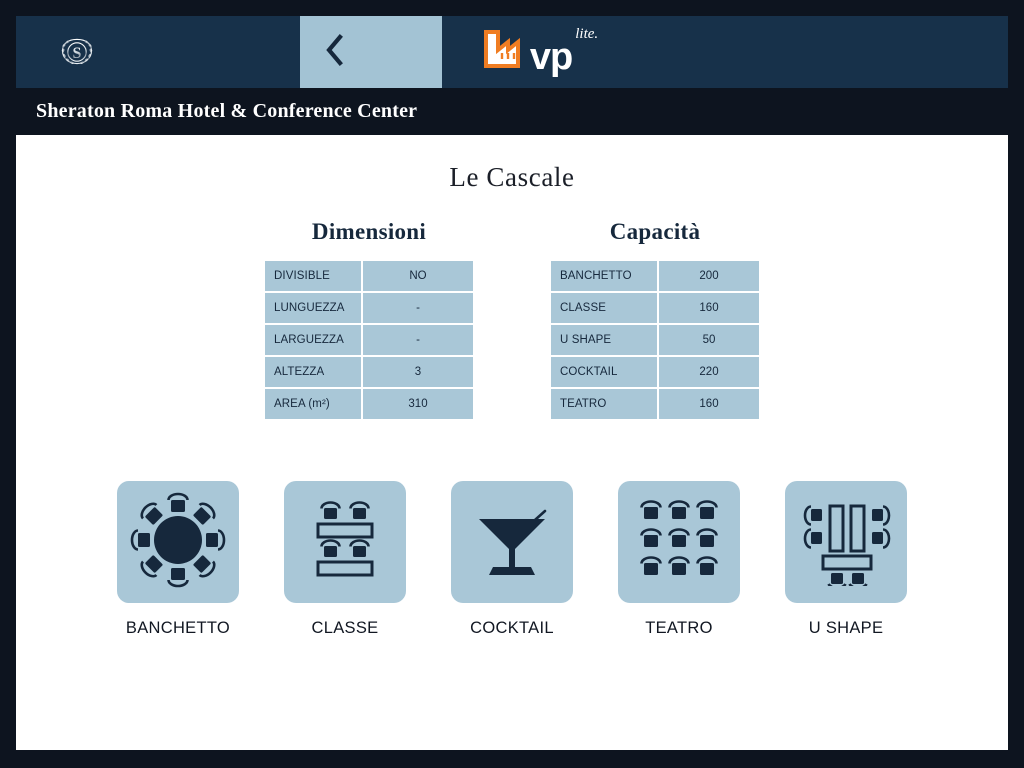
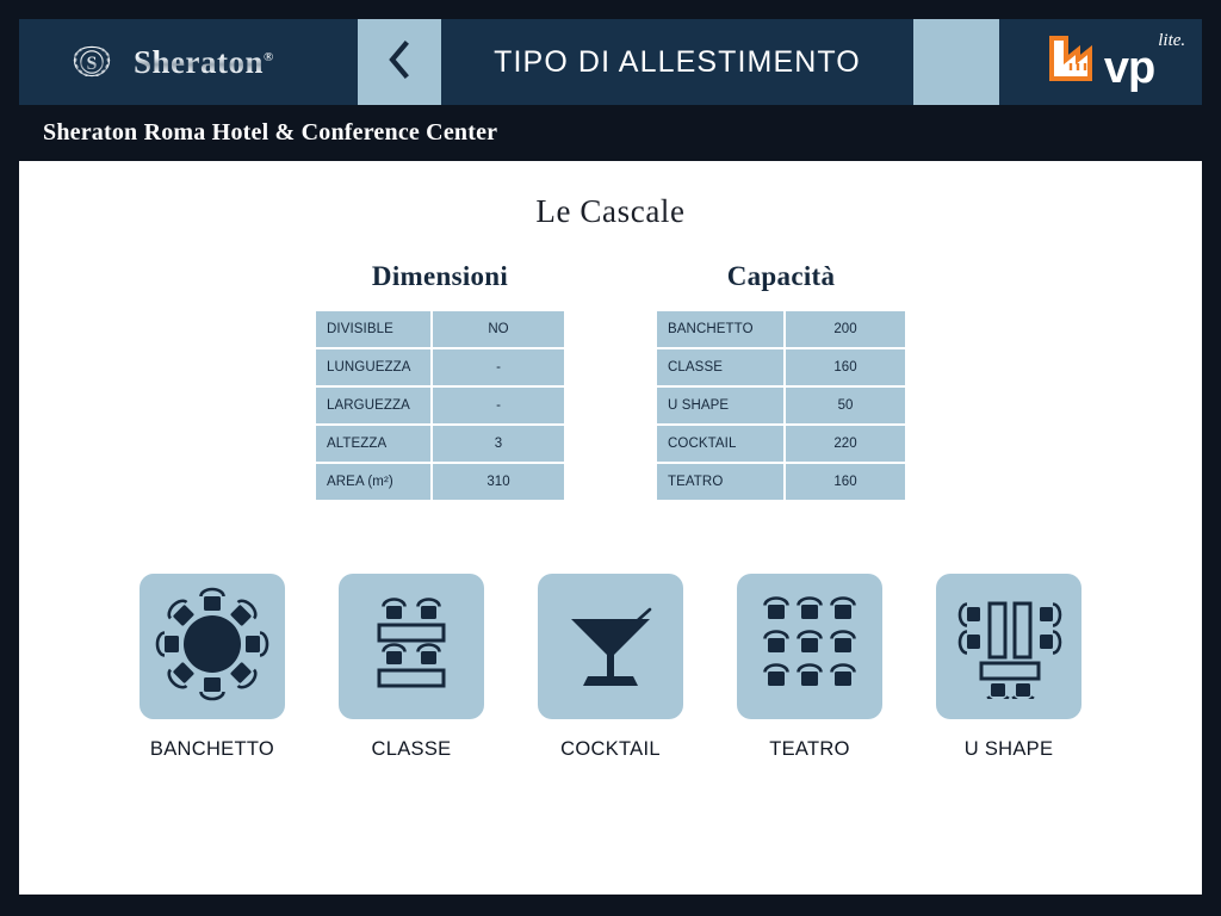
  S
+ Sheraton®
+ TIPO DI ALLESTIMENTO
  vp
  lite.
  Sheraton Roma Hotel & Conference Center
  Le Cascale
  Dimensioni
  DIVISIBLE
  NO
  LUNGUEZZA
  -
  LARGUEZZA
  -
  ALTEZZA
  3
  AREA (m²)
  310
  Capacità
  BANCHETTO
  200
  CLASSE
  160
  U SHAPE
  50
  COCKTAIL
  220
  TEATRO
  160
  BANCHETTO
  CLASSE
  COCKTAIL
  TEATRO
  U SHAPE
